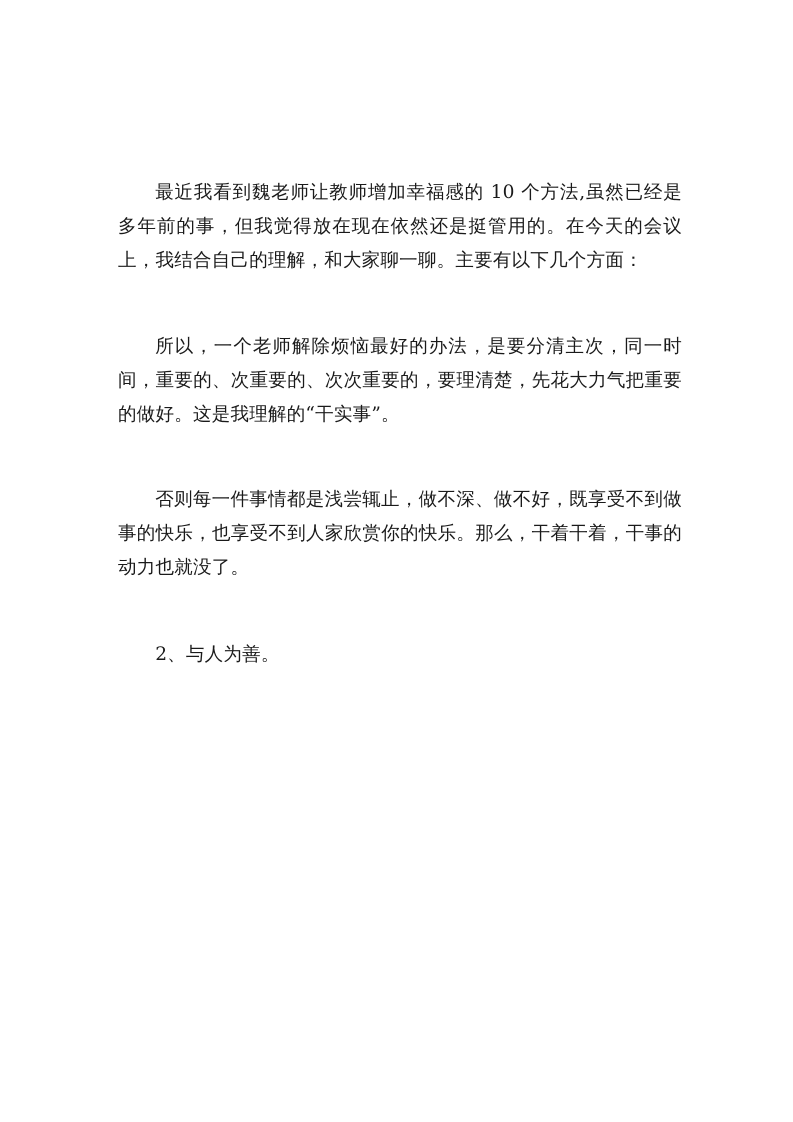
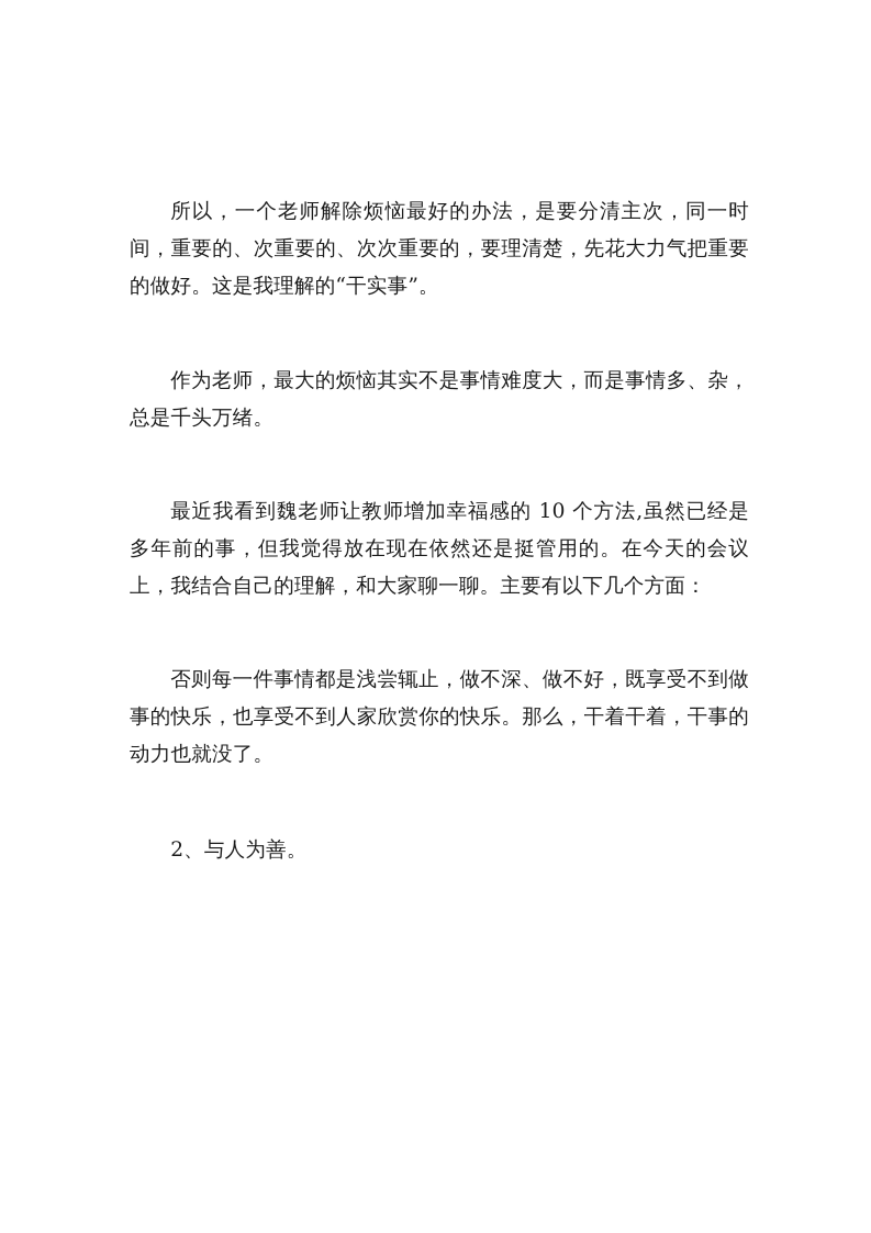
- 最近我看到魏老师让教师增加幸福感的 10 个方法,虽然已经是多年前的事，但我觉得放在现在依然还是挺管用的。在今天的会议上，我结合自己的理解，和大家聊一聊。主要有以下几个方面：
+ 所以，一个老师解除烦恼最好的办法，是要分清主次，同一时间，重要的、次重要的、次次重要的，要理清楚，先花大力气把重要的做好。这是我理解的“干实事”。
+ 作为老师，最大的烦恼其实不是事情难度大，而是事情多、杂，总是千头万绪。
- 所以，一个老师解除烦恼最好的办法，是要分清主次，同一时间，重要的、次重要的、次次重要的，要理清楚，先花大力气把重要的做好。这是我理解的“干实事”。
+ 最近我看到魏老师让教师增加幸福感的 10 个方法,虽然已经是多年前的事，但我觉得放在现在依然还是挺管用的。在今天的会议上，我结合自己的理解，和大家聊一聊。主要有以下几个方面：
  否则每一件事情都是浅尝辄止，做不深、做不好，既享受不到做事的快乐，也享受不到人家欣赏你的快乐。那么，干着干着，干事的动力也就没了。
  2、与人为善。
